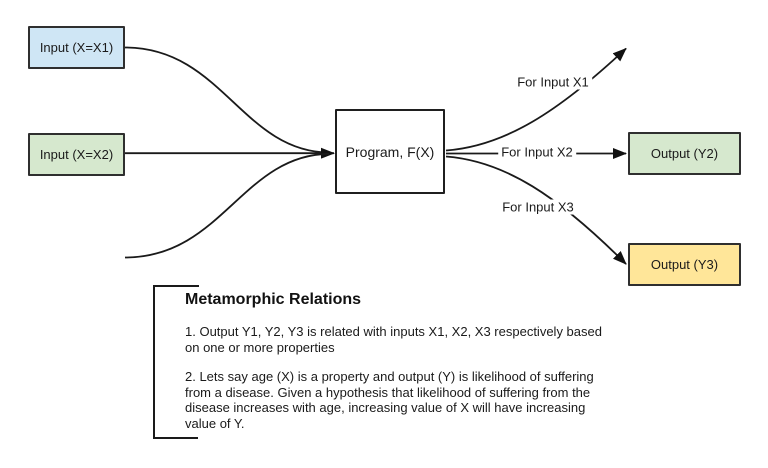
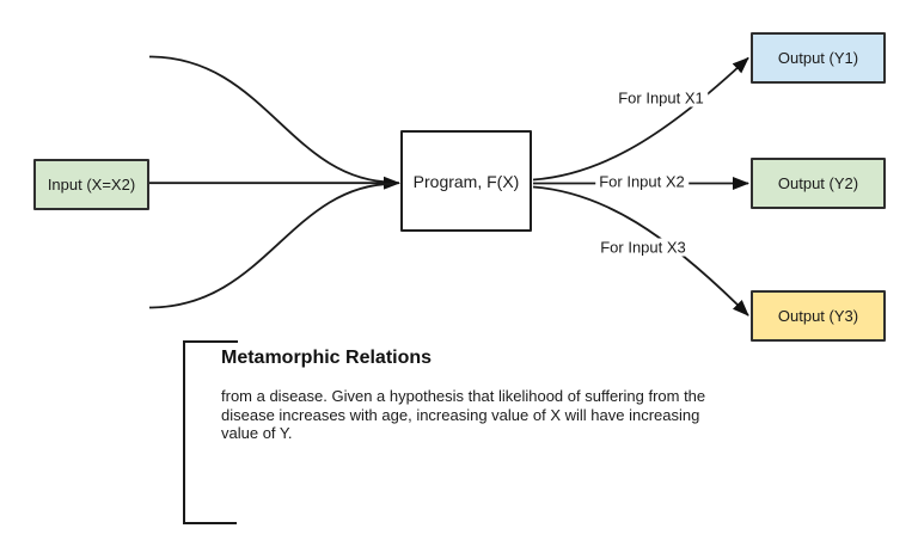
- Input (X=X1)
  Input (X=X2)
  Program, F(X)
+ Output (Y1)
  Output (Y2)
  Output (Y3)
  For Input X1
  For Input X2
  For Input X3
  Metamorphic Relations
- 1. Output Y1, Y2, Y3 is related with inputs X1, X2, X3 respectively based
- on one or more properties
- 2. Lets say age (X) is a property and output (Y) is likelihood of suffering
  from a disease. Given a hypothesis that likelihood of suffering from the
  disease increases with age, increasing value of X will have increasing
  value of Y.
